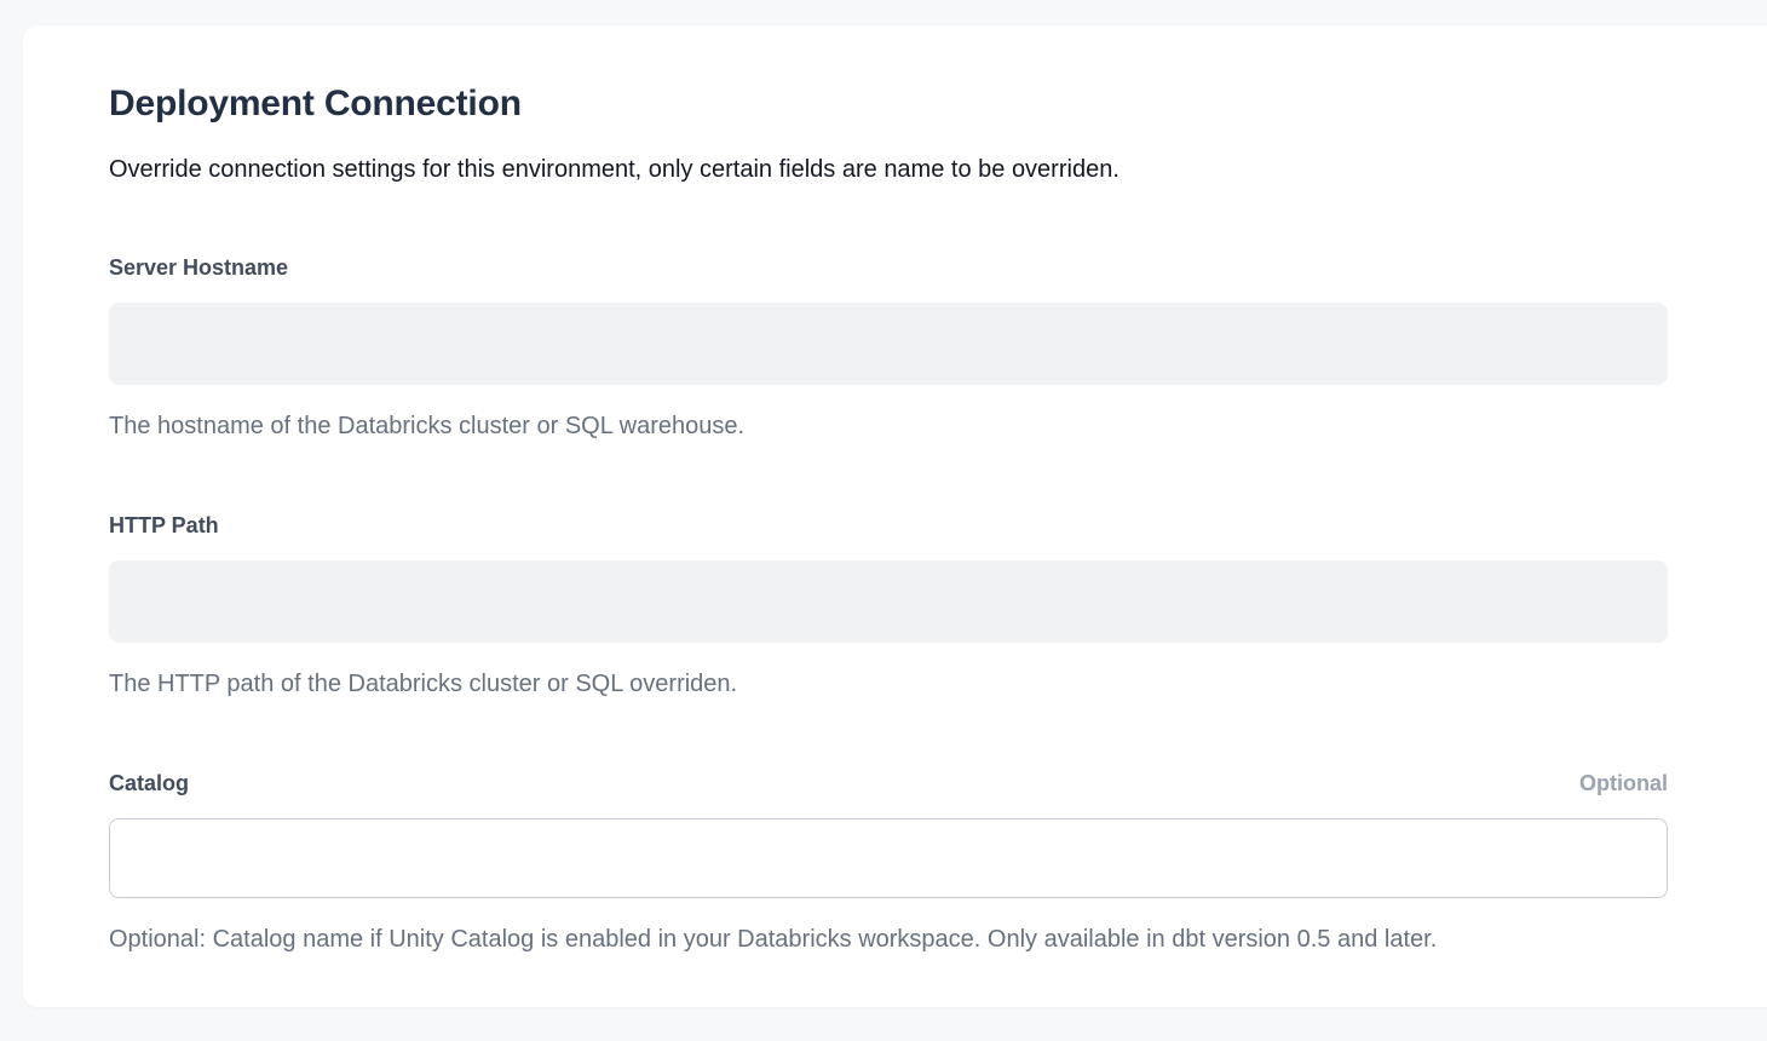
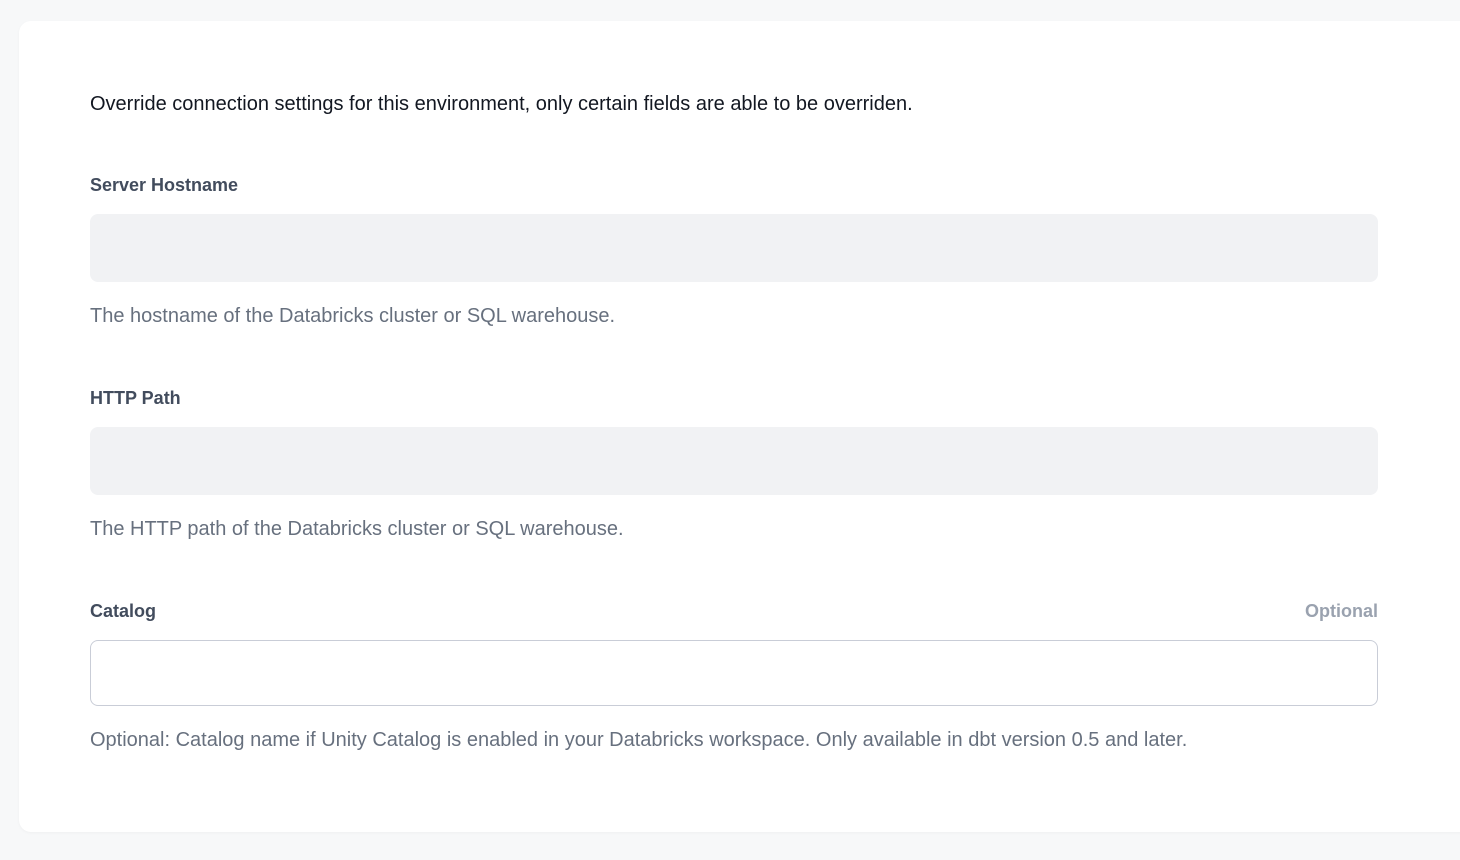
- Deployment Connection
- Override connection settings for this environment, only certain fields are name to be overriden.
+ Override connection settings for this environment, only certain fields are able to be overriden.
  Server Hostname
  The hostname of the Databricks cluster or SQL warehouse.
  HTTP Path
- The HTTP path of the Databricks cluster or SQL overriden.
+ The HTTP path of the Databricks cluster or SQL warehouse.
  Catalog
  Optional
  Optional: Catalog name if Unity Catalog is enabled in your Databricks workspace. Only available in dbt version 0.5 and later.
